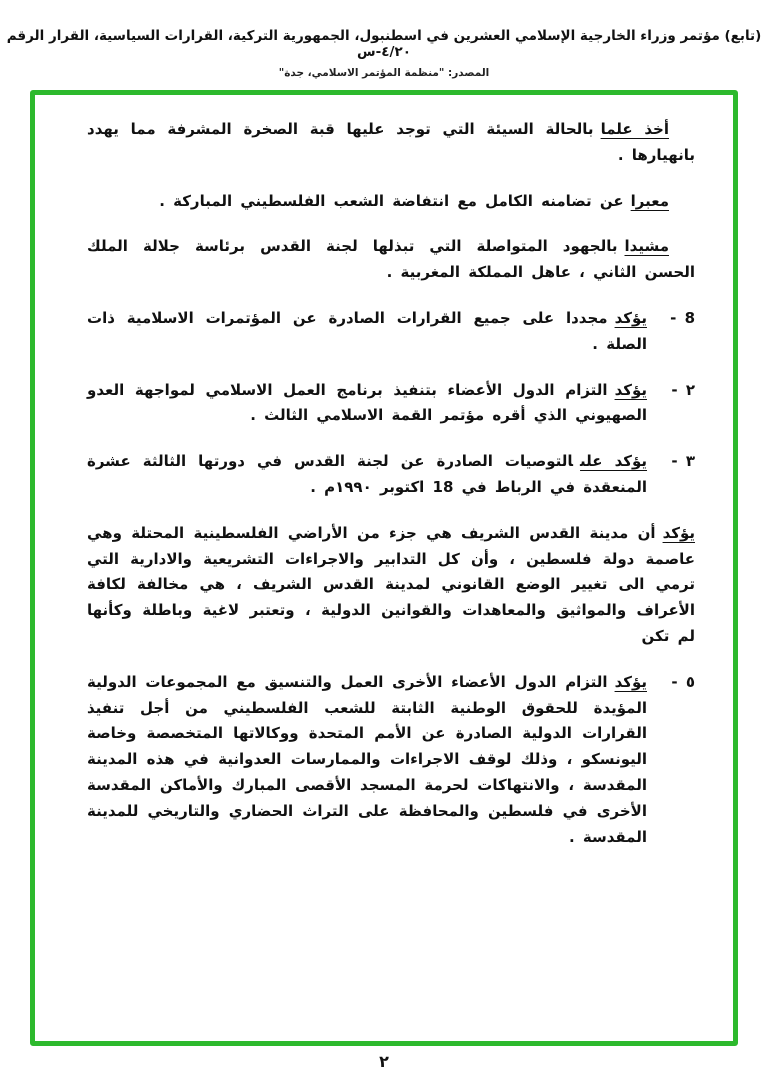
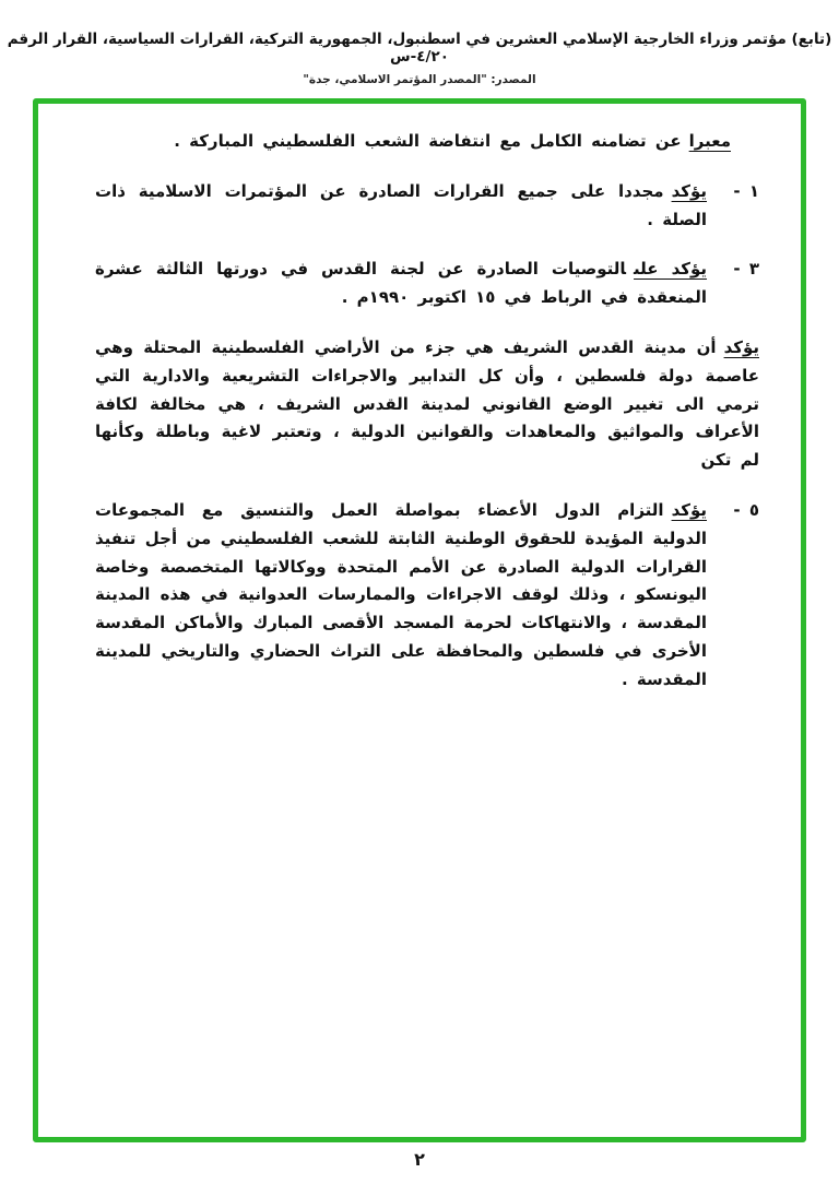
  (تابع) مؤتمر وزراء الخارجية الإسلامي العشرين في اسطنبول، الجمهورية التركية، القرارات السياسية، القرار الرقم ٤/٢٠-س
- المصدر: "منظمة المؤتمر الاسلامي، جدة"
+ المصدر: "المصدر المؤتمر الاسلامي، جدة"
- أخذ علمابالحالة السيئة التي توجد عليها قبة الصخرة المشرفة مما يهدد بانهيارها .
  معبراعن تضامنه الكامل مع انتفاضة الشعب الفلسطيني المباركة .
- مشيدابالجهود المتواصلة التي تبذلها لجنة القدس برئاسة جلالة الملك الحسن الثاني ، عاهل المملكة المغربية .
- 8 -
+ ١ -
  يؤكدمجددا على جميع القرارات الصادرة عن المؤتمرات الاسلامية ذات الصلة .
- ٢ -
- يؤكدالتزام الدول الأعضاء بتنفيذ برنامج العمل الاسلامي لمواجهة العدو الصهيوني الذي أقره مؤتمر القمة الاسلامي الثالث .
  ٣ -
- يؤكد علىالتوصيات الصادرة عن لجنة القدس في دورتها الثالثة عشرة المنعقدة في الرباط في 18 اكتوبر ١٩٩٠م .
+ يؤكد علىالتوصيات الصادرة عن لجنة القدس في دورتها الثالثة عشرة المنعقدة في الرباط في ١٥ اكتوبر ١٩٩٠م .
  يؤكدأن مدينة القدس الشريف هي جزء من الأراضي الفلسطينية المحتلة وهي عاصمة دولة فلسطين ، وأن كل التدابير والاجراءات التشريعية والادارية التي ترمي الى تغيير الوضع القانوني لمدينة القدس الشريف ، هي مخالفة لكافة الأعراف والمواثيق والمعاهدات والقوانين الدولية ، وتعتبر لاغية وباطلة وكأنها لم تكن
  ٥ -
- يؤكدالتزام الدول الأعضاء الأخرى العمل والتنسيق مع المجموعات الدولية المؤيدة للحقوق الوطنية الثابتة للشعب الفلسطيني من أجل تنفيذ القرارات الدولية الصادرة عن الأمم المتحدة ووكالاتها المتخصصة وخاصة اليونسكو ، وذلك لوقف الاجراءات والممارسات العدوانية في هذه المدينة المقدسة ، والانتهاكات لحرمة المسجد الأقصى المبارك والأماكن المقدسة الأخرى في فلسطين والمحافظة على التراث الحضاري والتاريخي للمدينة المقدسة .
+ يؤكدالتزام الدول الأعضاء بمواصلة العمل والتنسيق مع المجموعات الدولية المؤيدة للحقوق الوطنية الثابتة للشعب الفلسطيني من أجل تنفيذ القرارات الدولية الصادرة عن الأمم المتحدة ووكالاتها المتخصصة وخاصة اليونسكو ، وذلك لوقف الاجراءات والممارسات العدوانية في هذه المدينة المقدسة ، والانتهاكات لحرمة المسجد الأقصى المبارك والأماكن المقدسة الأخرى في فلسطين والمحافظة على التراث الحضاري والتاريخي للمدينة المقدسة .
  ٢
